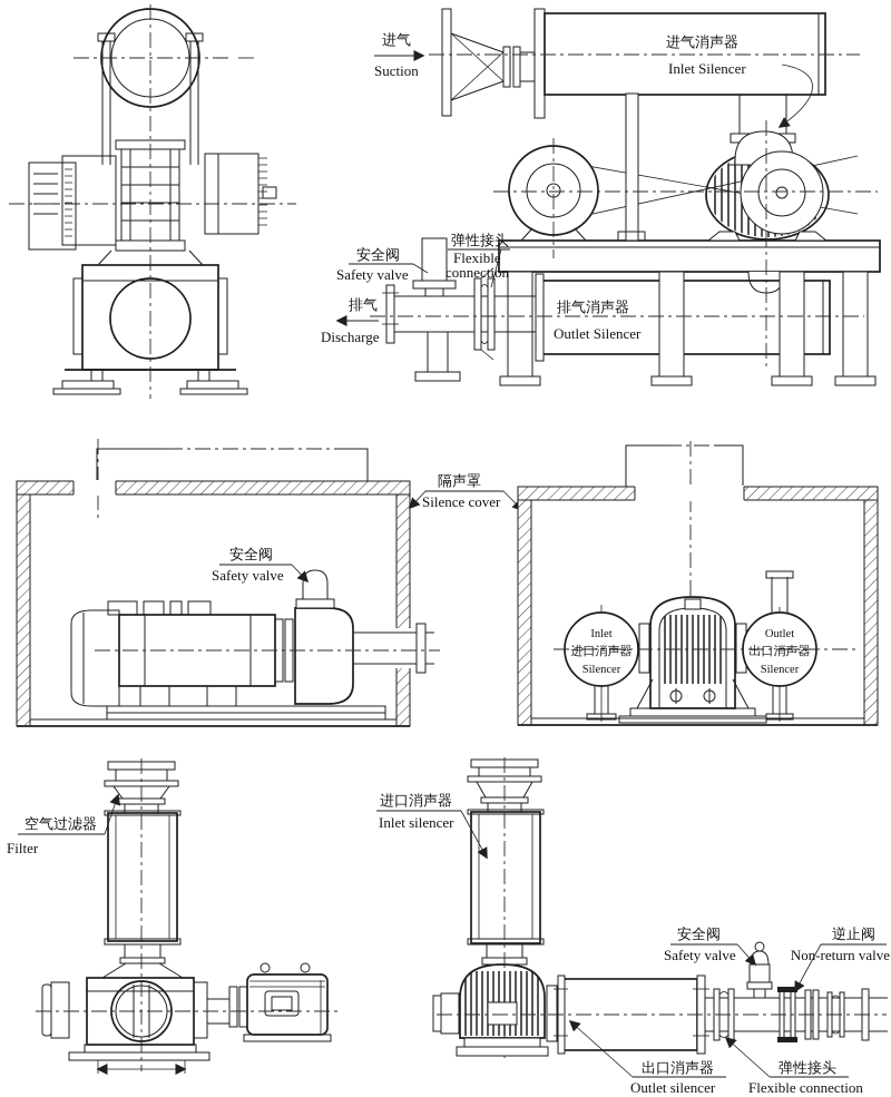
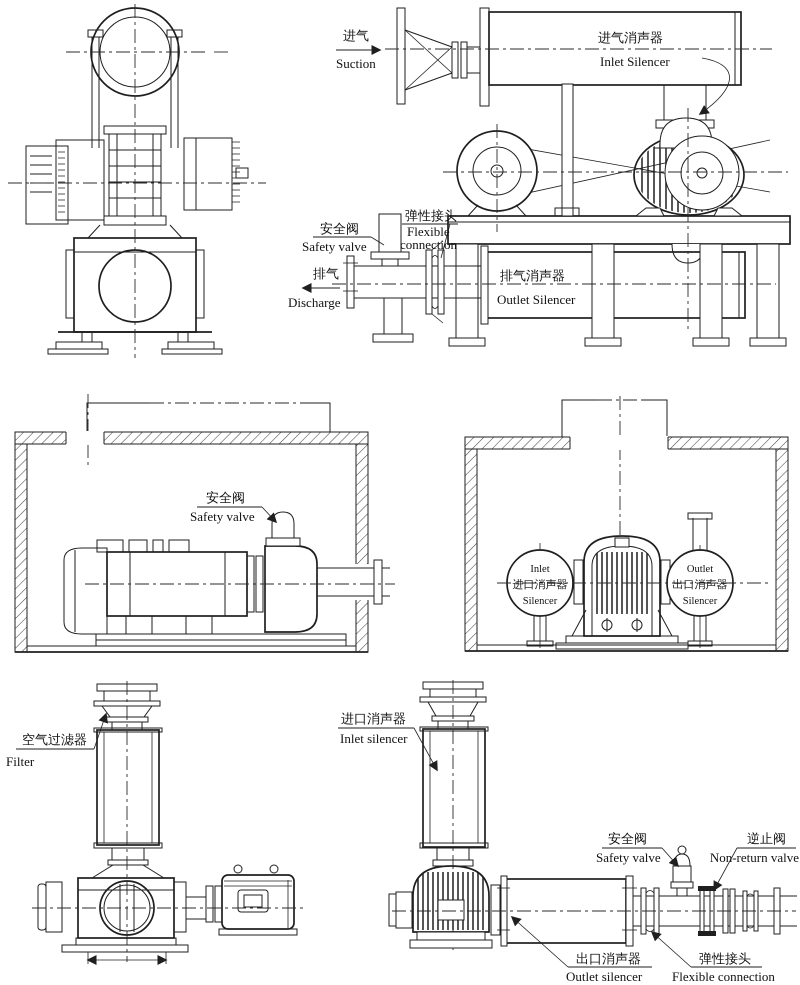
  进气
  Suction
  进气消声器
  Inlet Silencer
  安全阀
  Safety valve
  弹性接头
  Flexible
  connection
  排气
  Discharge
  排气消声器
  Outlet Silencer
  安全阀
  Safety valve
- 隔声罩
- Silence cover
  Inlet
  进口消声器
  Silencer
  Outlet
  出口消声器
  Silencer
  空气过滤器
  Filter
  进口消声器
  Inlet silencer
  安全阀
  Safety valve
  逆止阀
  Non-return valve
  出口消声器
  Outlet silencer
  弹性接头
  Flexible connection
